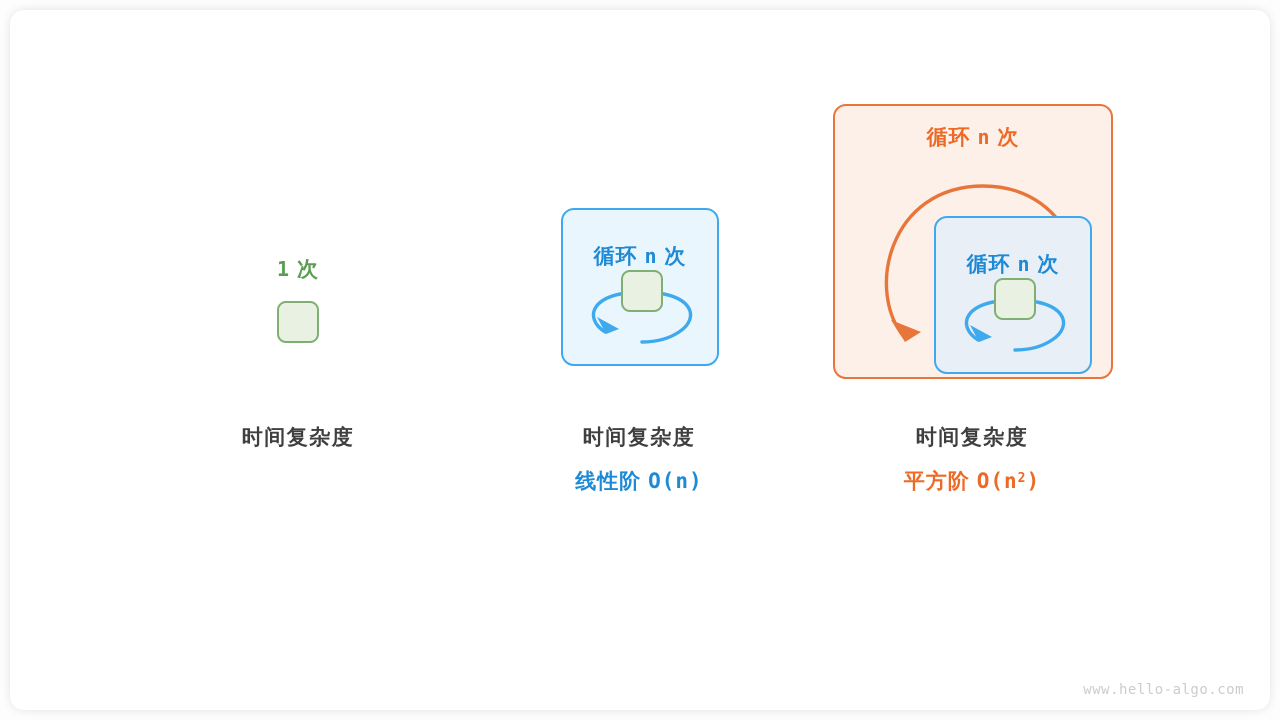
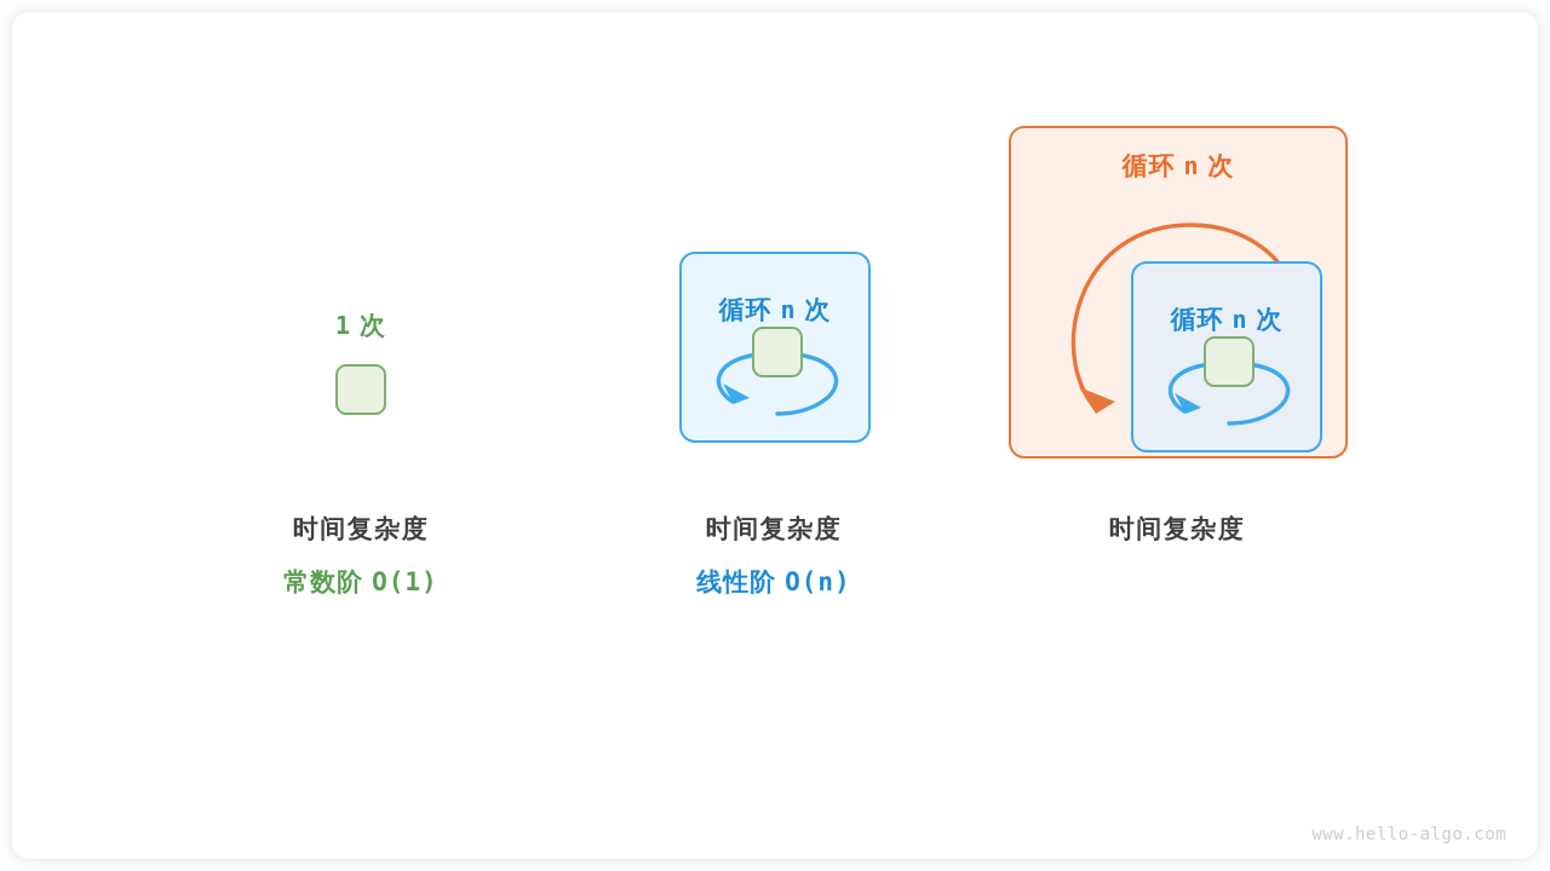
  1 次
  时间复杂度
+ 常数阶 O(1)
  循环 n 次
  时间复杂度
  线性阶 O(n)
  循环 n 次
  循环 n 次
  时间复杂度
- 平方阶 O(n2)
  www.hello-algo.com
